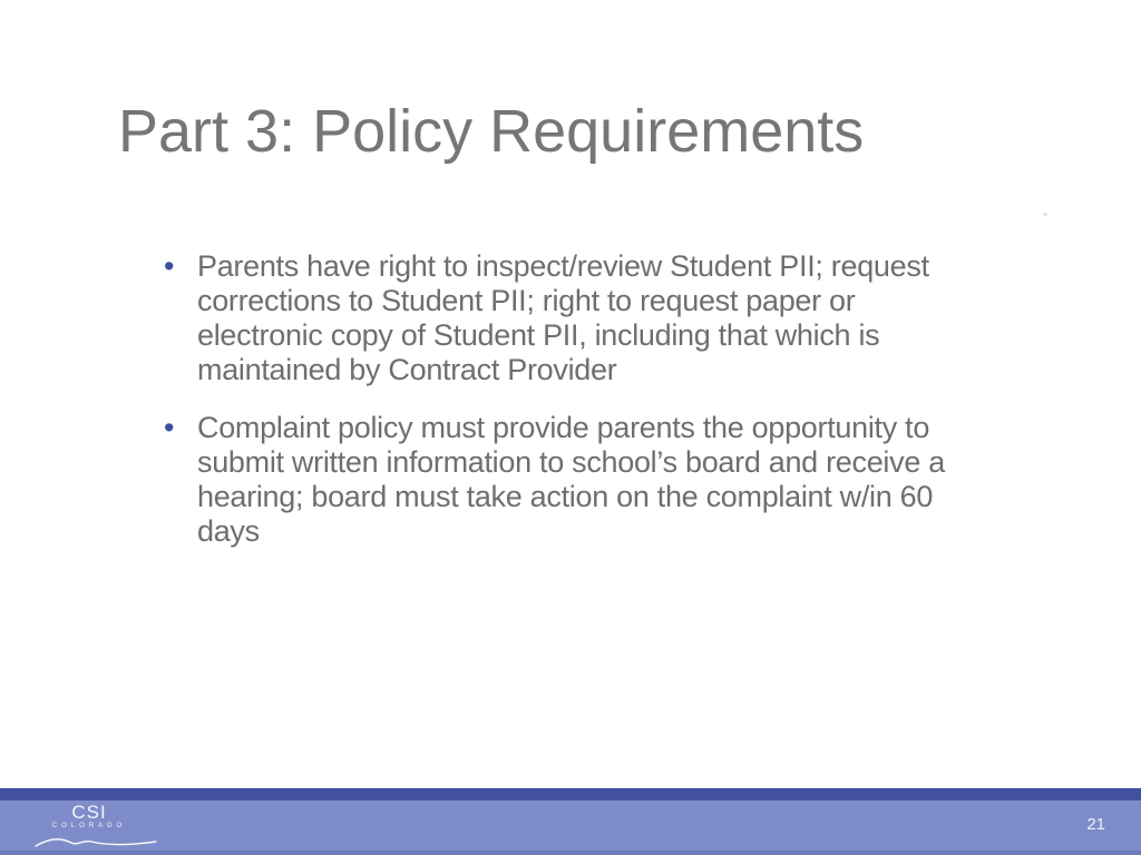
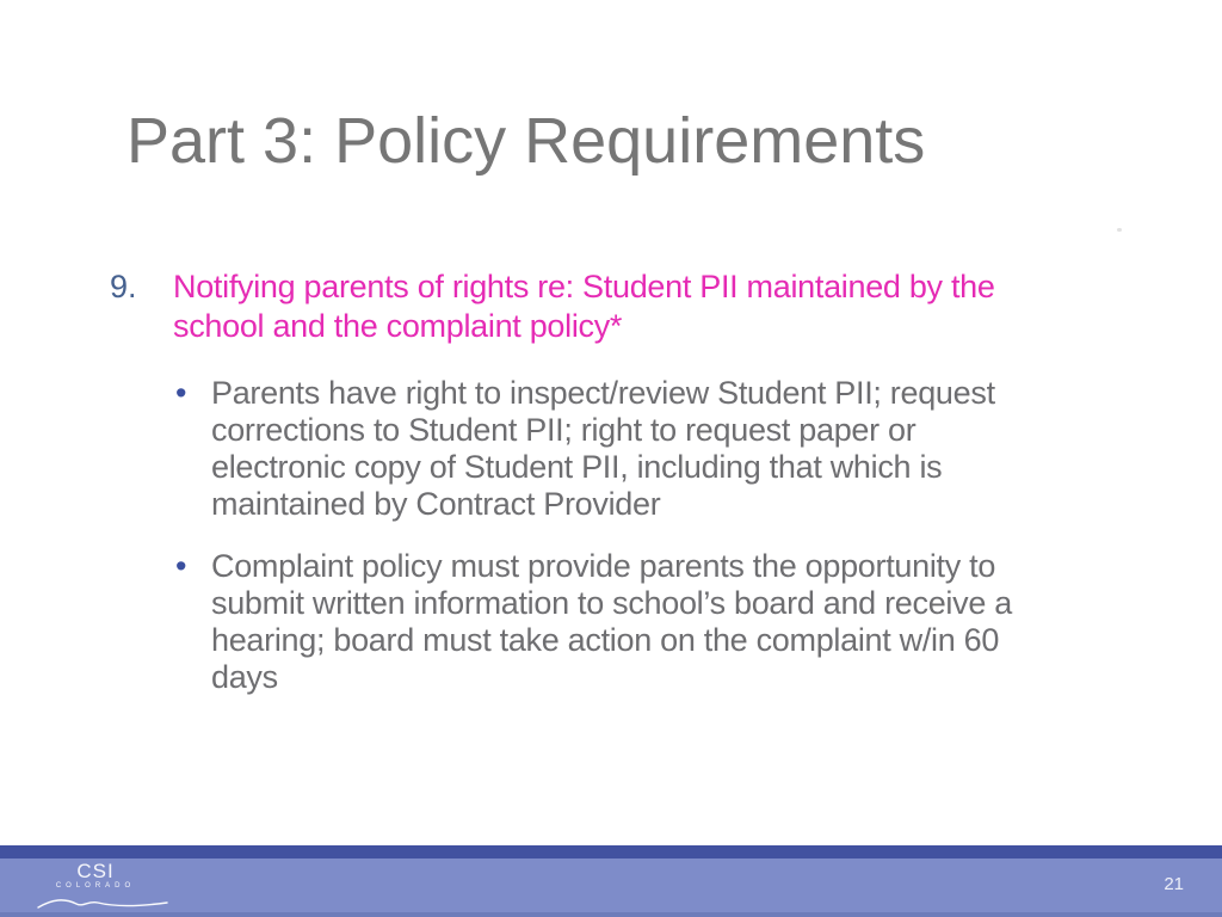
  Part 3: Policy Requirements
+ 9.
+ Notifying parents of rights re: Student PII maintained by the
+ school and the complaint policy*
  •
  Parents have right to inspect/review Student PII; request
  corrections to Student PII; right to request paper or
  electronic copy of Student PII, including that which is
  maintained by Contract Provider
  •
  Complaint policy must provide parents the opportunity to
  submit written information to school’s board and receive a
  hearing; board must take action on the complaint w/in 60
  days
  CSI
  21
